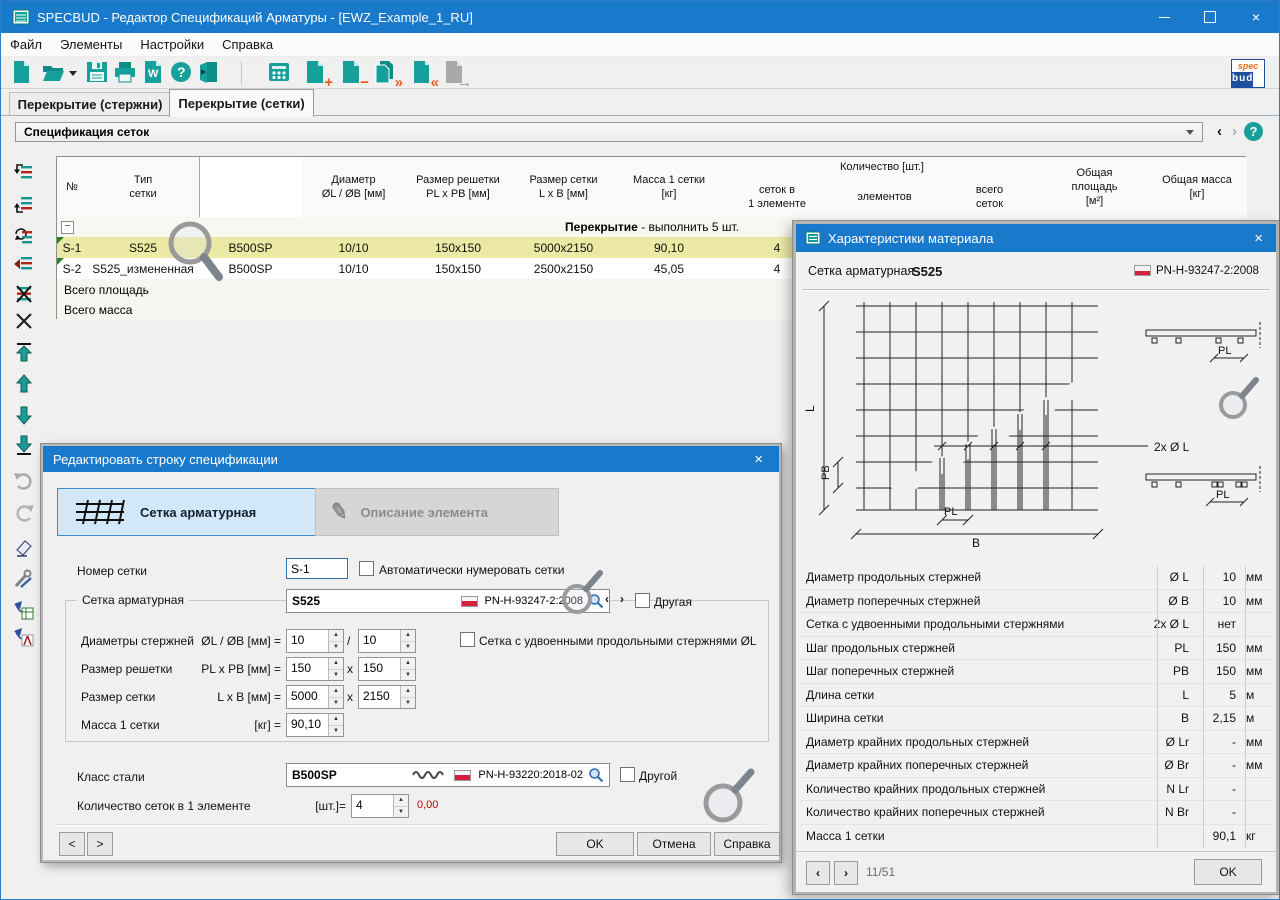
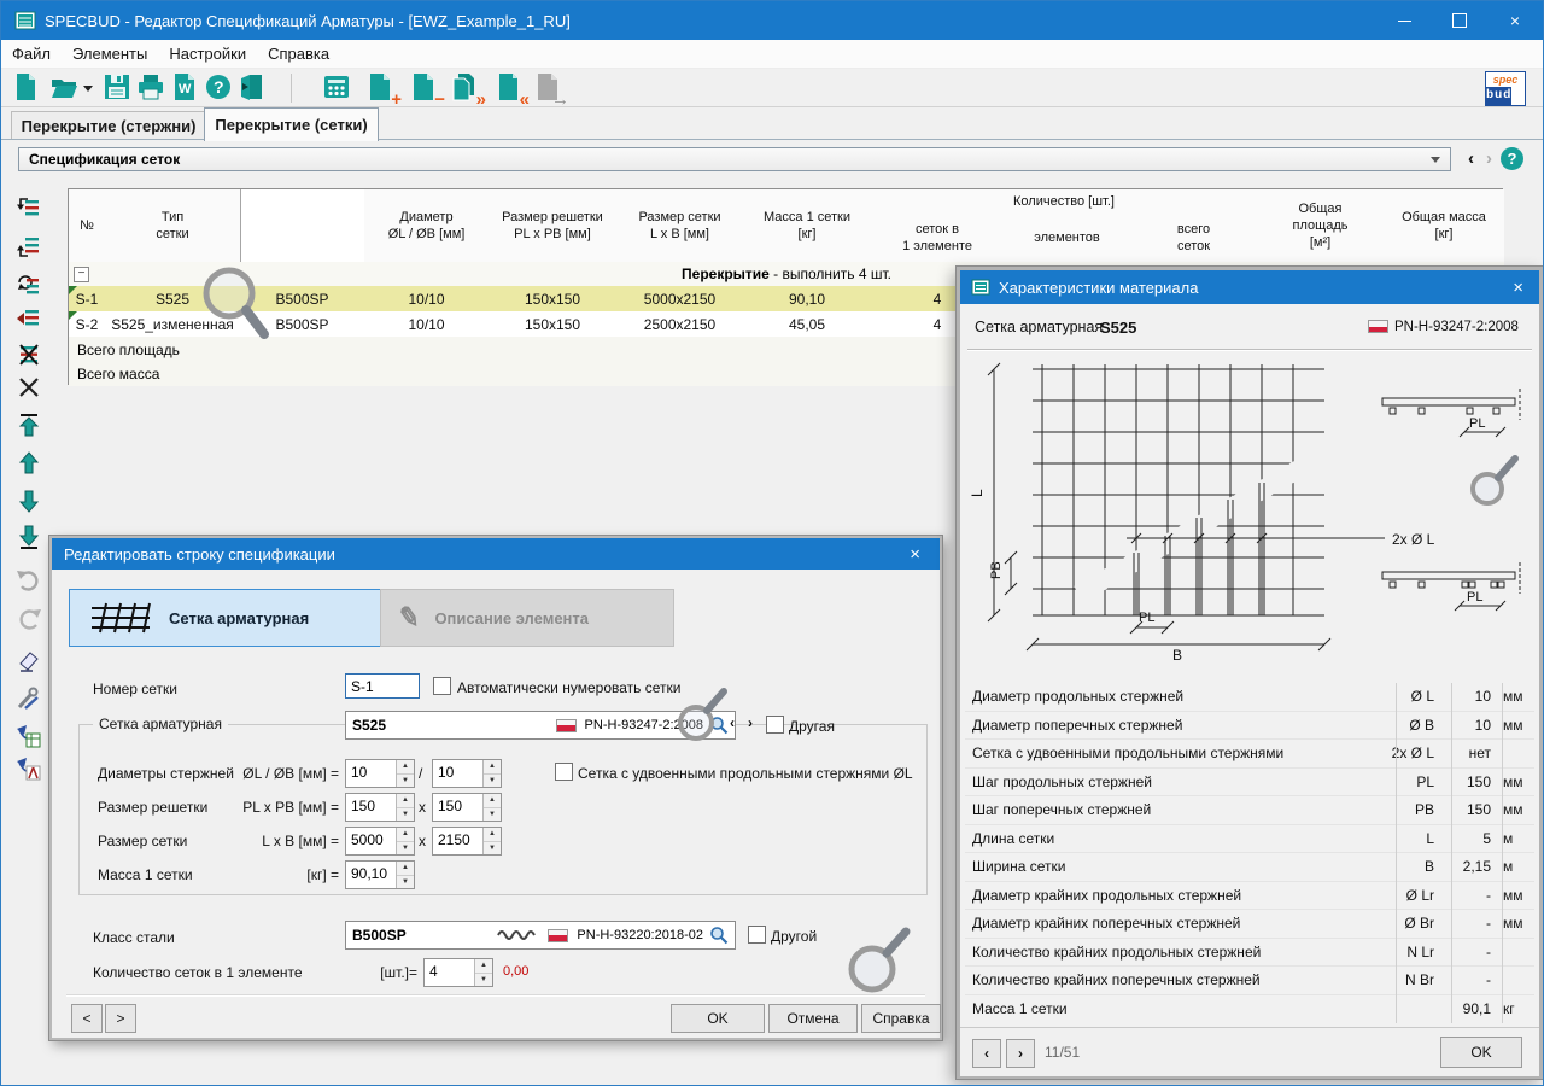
  SPECBUD - Редактор Спецификаций Арматуры - [EWZ_Example_1_RU]
  ×
  Файл
  Элементы
  Настройки
  Справка
  W
  ?
  +
  −
  »
  «
  →
  spec
  bud
  Перекрытие (стержни)
  Перекрытие (сетки)
  Спецификация сеток
  ‹
  ›
  ?
  №
  Тип
  сетки
  Диаметр
  ØL / ØB [мм]
  Размер решетки
  PL x PB [мм]
  Размер сетки
  L x B [мм]
  Масса 1 сетки
  [кг]
  Количество [шт.]
  сеток в
  1 элементе
  элементов
  всего
  сеток
  Общая
  площадь
  [м²]
  Общая масса
  [кг]
  −
- Перекрытие - выполнить 5 шт.
+ Перекрытие - выполнить 4 шт.
  S-1
  S525
  B500SP
  10/10
  150x150
  5000x2150
  90,10
  4
  S-2
  S525_измененная
  B500SP
  10/10
  150x150
  2500x2150
  45,05
  4
  Всего площадь
  Всего масса
  Редактировать строку спецификации
  ×
  Сетка арматурная
  Описание элемента
  Номер сетки
  S-1
  Автоматически нумеровать сетки
  Сетка арматурная
  S525
  PN-H-93247-2:2008
  ‹
  ›
  Другая
  Диаметры стержней
  ØL / ØB [мм] =
  10
  /
  10
  Сетка с удвоенными продольными стержнями ØL
  Размер решетки
  PL x PB [мм] =
  150
  x
  150
  Размер сетки
  L x B [мм] =
  5000
  x
  2150
  Масса 1 сетки
  [кг] =
  90,10
  Класс стали
  B500SP
  PN-H-93220:2018-02
  Другой
  Количество сеток в 1 элементе
  [шт.]=
  4
  0,00
  <
  >
  OK
  Отмена
  Справка
  Характеристики материала
  ×
  Сетка арматурная
  S525
  PN-H-93247-2:2008
  2x Ø L
  B
  PL
  PL
  PL
  Диаметр продольных стержней
  Ø L
  10
  мм
  Диаметр поперечных стержней
  Ø B
  10
  мм
  Сетка с удвоенными продольными стержнями
  x Ø L
  нет
  Шаг продольных стержней
  PL
  150
  мм
  Шаг поперечных стержней
  PB
  150
  мм
  Длина сетки
  L
  5
  м
  Ширина сетки
  B
  2,15
  м
  Диаметр крайних продольных стержней
  Ø Lr
  -
  мм
  Диаметр крайних поперечных стержней
  Ø Br
  -
  мм
  Количество крайних продольных стержней
  N Lr
  -
  Количество крайних поперечных стержней
  N Br
  -
  Масса 1 сетки
  90,1
  кг
  ‹
  ›
  11/51
  OK
